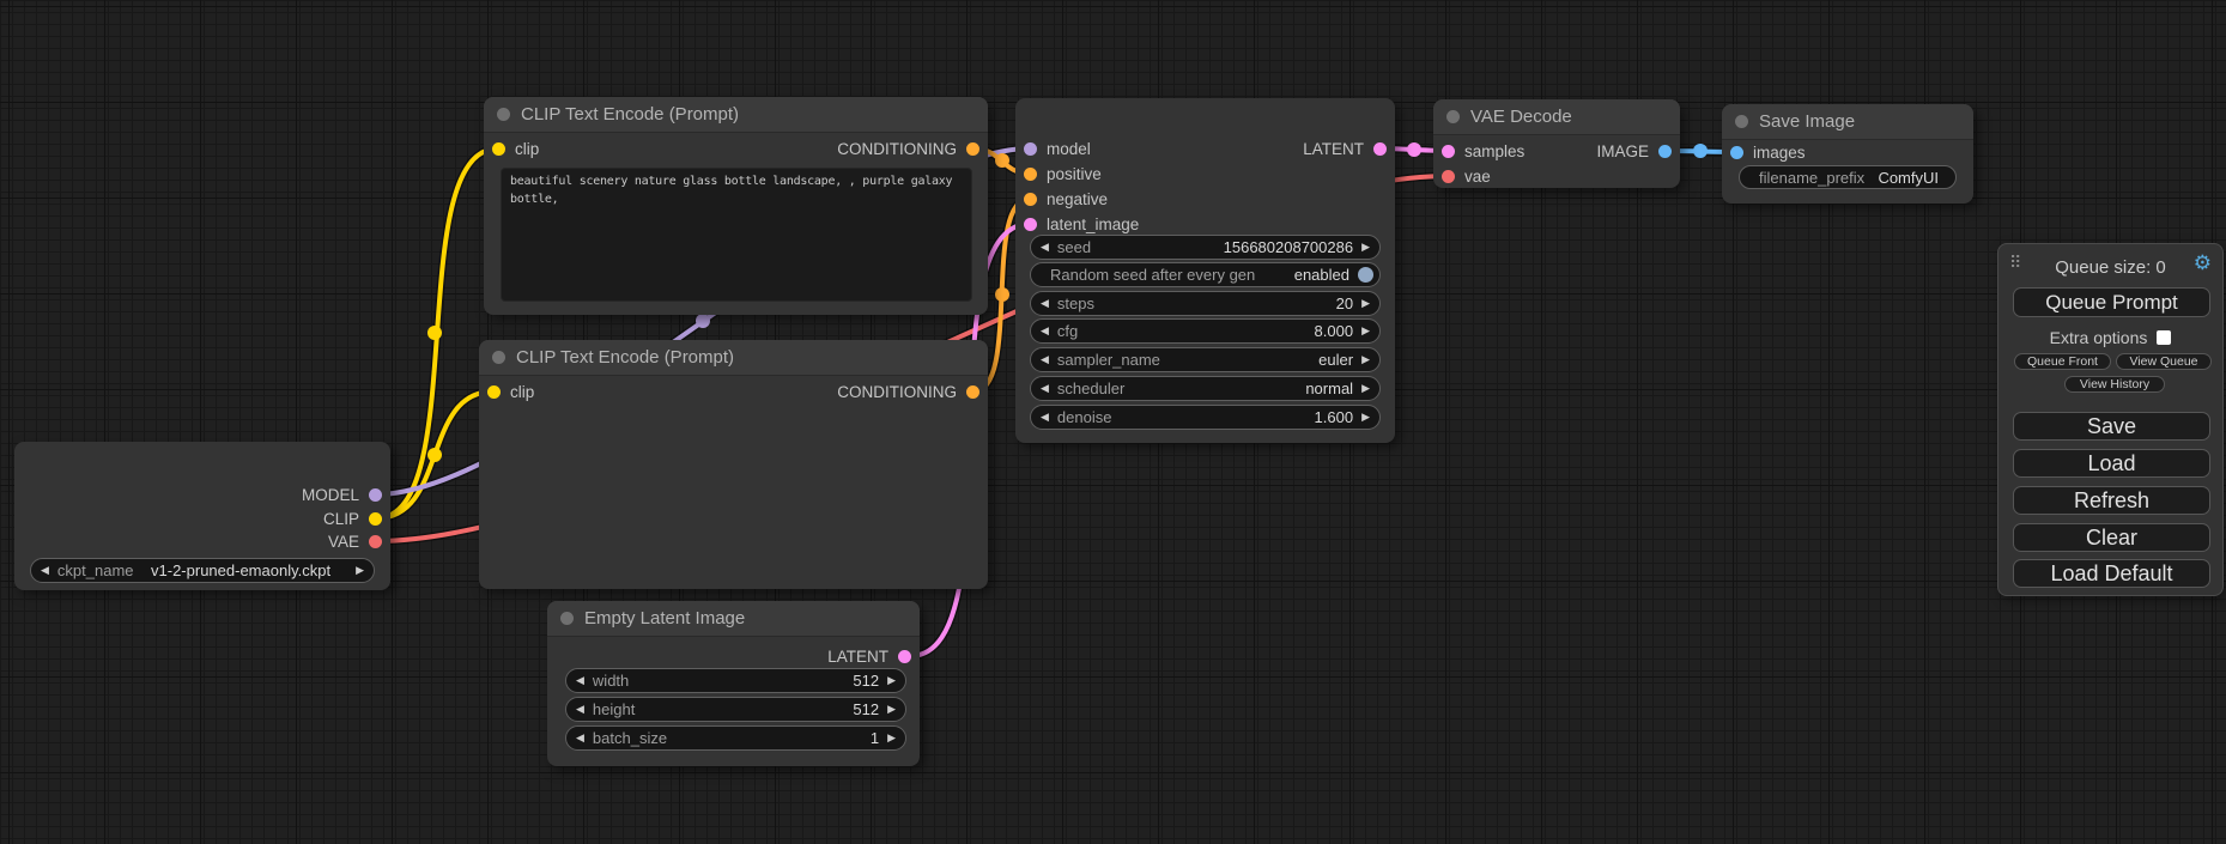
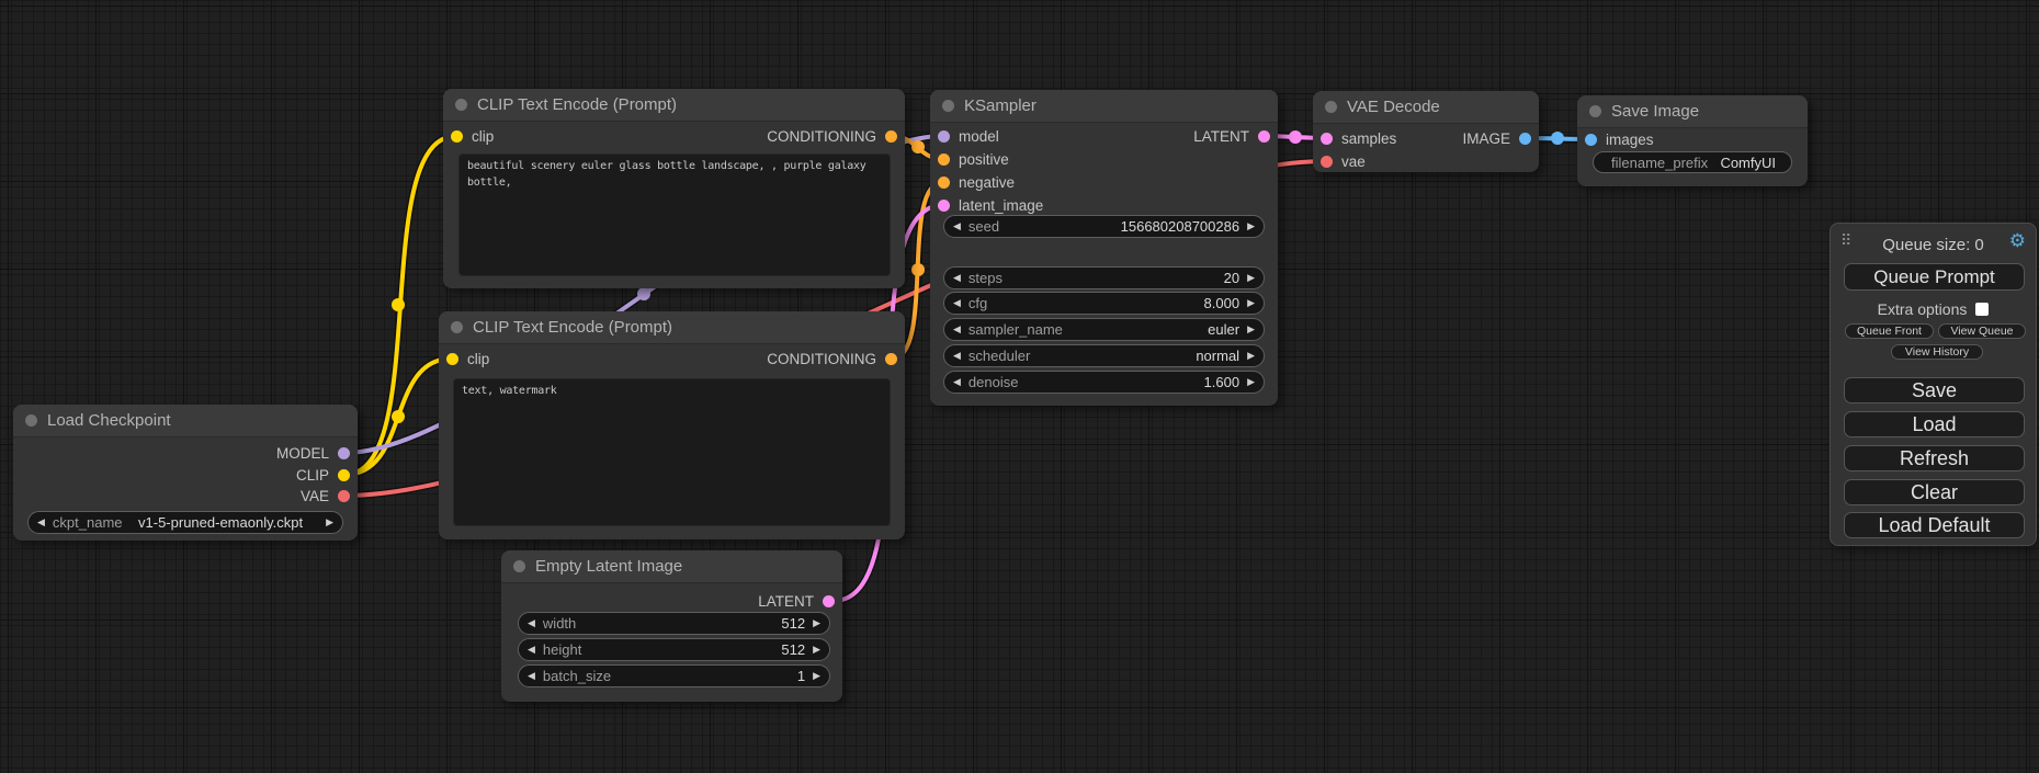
+ Load Checkpoint
  MODEL
  CLIP
  VAE
  ◀
  ckpt_name
- v1-2-pruned-emaonly.ckpt
+ v1-5-pruned-emaonly.ckpt
  ▶
  CLIP Text Encode (Prompt)
  clip
  CONDITIONING
- beautiful scenery nature glass bottle landscape, , purple galaxy bottle,
+ beautiful scenery euler glass bottle landscape, , purple galaxy bottle,
  CLIP Text Encode (Prompt)
  clip
  CONDITIONING
+ text, watermark
+ KSampler
  model
  positive
  negative
  latent_image
  LATENT
  ◀
  seed
  156680208700286
  ▶
- Random seed after every gen
- enabled
  ◀
  steps
  20
  ▶
  ◀
  cfg
  8.000
  ▶
  ◀
  sampler_name
  euler
  ▶
  ◀
  scheduler
  normal
  ▶
  ◀
  denoise
  1.600
  ▶
  Empty Latent Image
  LATENT
  ◀
  width
  512
  ▶
  ◀
  height
  512
  ▶
  ◀
  batch_size
  1
  ▶
  VAE Decode
  samples
  vae
  IMAGE
  Save Image
  images
  filename_prefix
  ComfyUI
  ⠿
  Queue size: 0
  ⚙
  Queue Prompt
  Extra options
  Queue Front
  View Queue
  View History
  Save
  Load
  Refresh
  Clear
  Load Default
